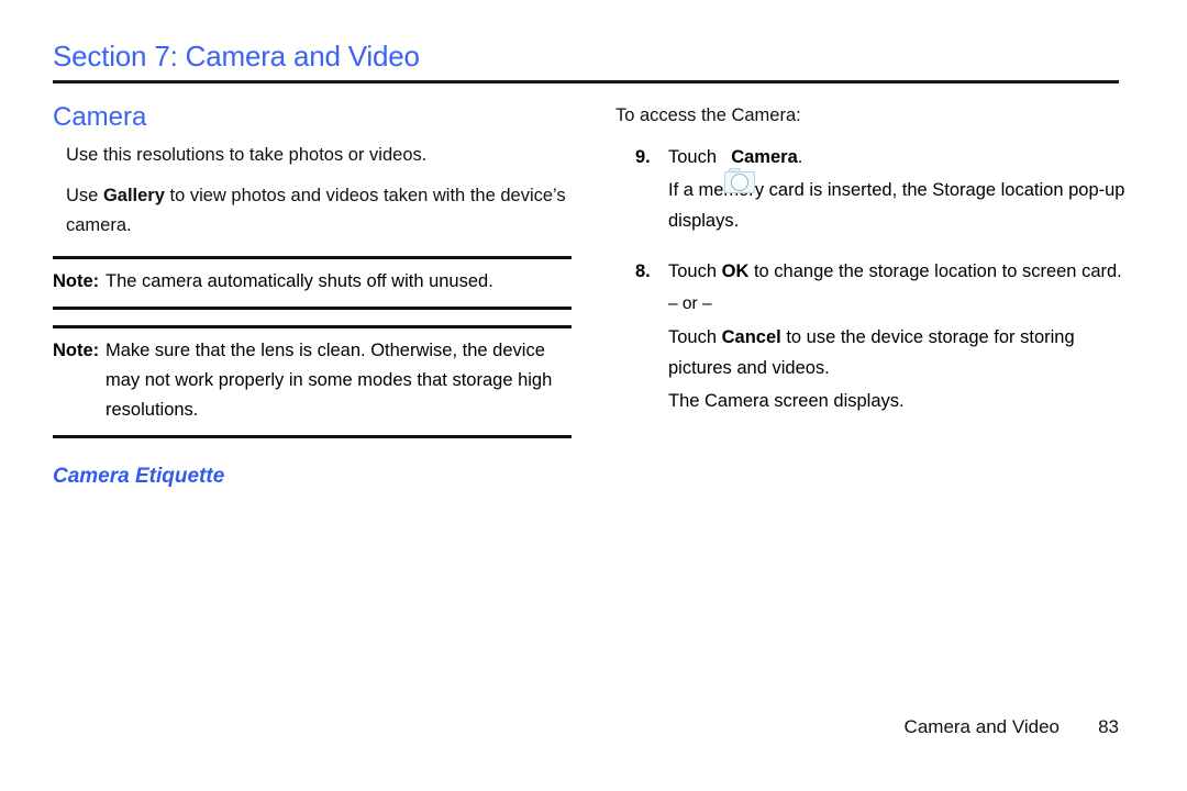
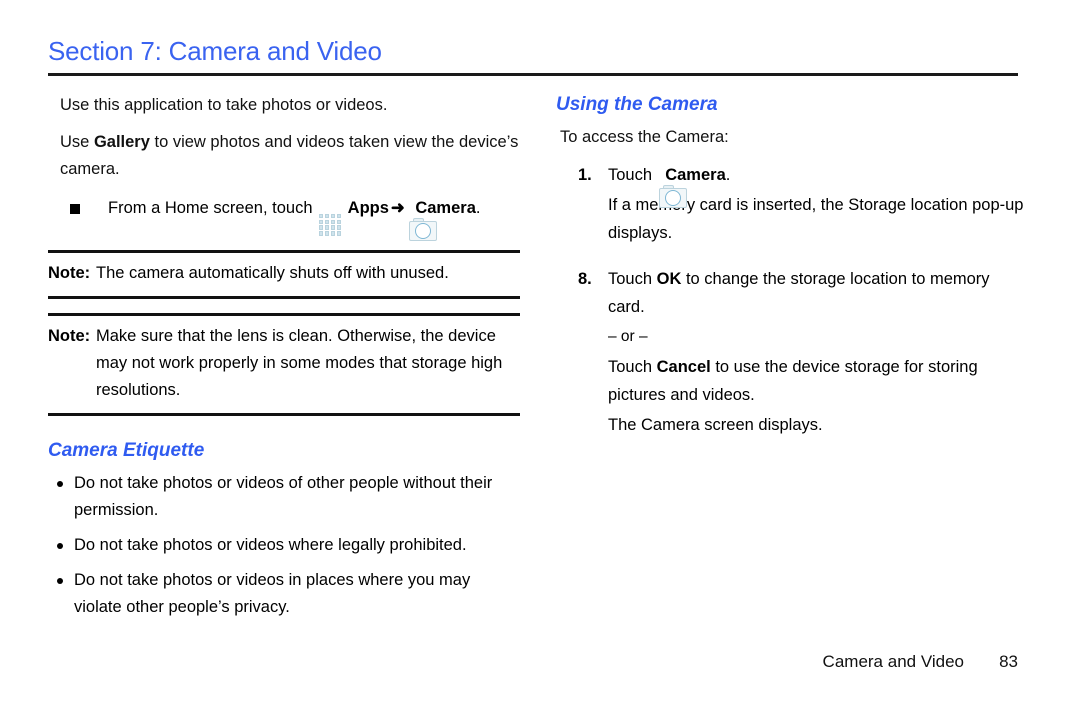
  Section 7: Camera and Video
- Camera
- Use this resolutions to take photos or videos.
+ Use this application to take photos or videos.
- Use Gallery to view photos and videos taken with the device’s camera.
+ Use Gallery to view photos and videos taken view the device’s camera.
+ From a Home screen, touch Apps➜ Camera.
  Note:
  The camera automatically shuts off with unused.
  Note:
  Make sure that the lens is clean. Otherwise, the device may not work properly in some modes that storage high resolutions.
  Camera Etiquette
+ Do not take photos or videos of other people without their permission.
+ Do not take photos or videos where legally prohibited.
+ Do not take photos or videos in places where you may violate other people’s privacy.
+ Using the Camera
  To access the Camera:
- 9.
+ 1.
  Touch Camera.
  If a mey card is inserted, the Storage location pop-up displays.
  8.
- Touch OK to change the storage location to screen card.
+ Touch OK to change the storage location to memory card.
  – or –
  Touch Cancel to use the device storage for storing pictures and videos.
  The Camera screen displays.
  Camera and Video 83
